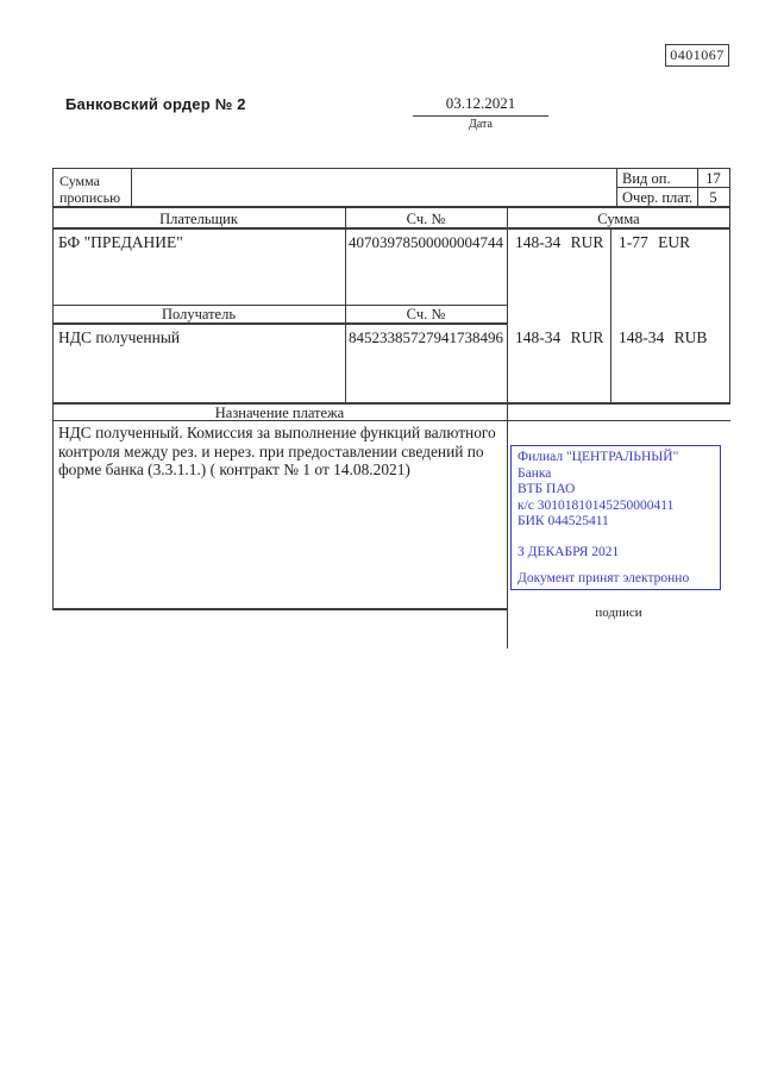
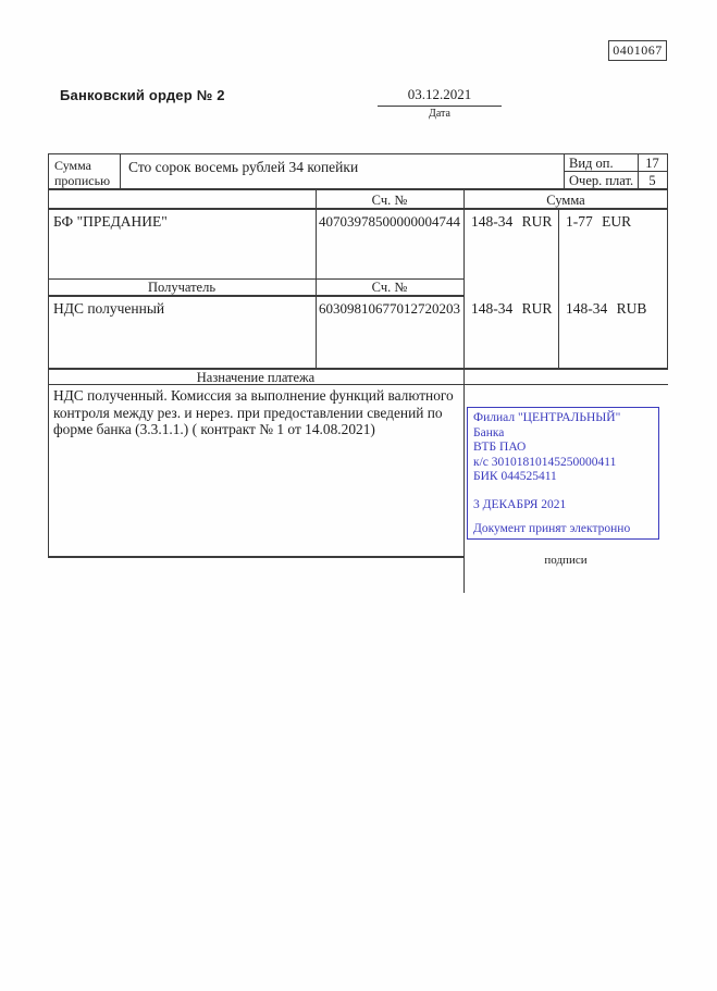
  0401067
  Банковский ордер № 2
  03.12.2021
  Дата
  Сумма прописью
+ Сто сорок восемь рублей 34 копейки
  Вид оп.
  17
  Очер. плат.
  5
- Плательщик
  Сч. №
  Сумма
  БФ "ПРЕДАНИЕ"
  40703978500000004744
  148-34 RUR
  1-77 EUR
  Получатель
  Сч. №
  НДС полученный
- 84523385727941738496
+ 60309810677012720203
  148-34 RUR
  148-34 RUB
  Назначение платежа
  НДС полученный. Комиссия за выполнение функций валютного контроля между рез. и нерез. при предоставлении сведений по форме банка (3.3.1.1.) ( контракт № 1 от 14.08.2021)
  Филиал "ЦЕНТРАЛЬНЫЙ" Банка
  ВТБ ПАО
  к/с 30101810145250000411
  БИК 044525411
  3 ДЕКАБРЯ 2021
  Документ принят электронно
  подписи
